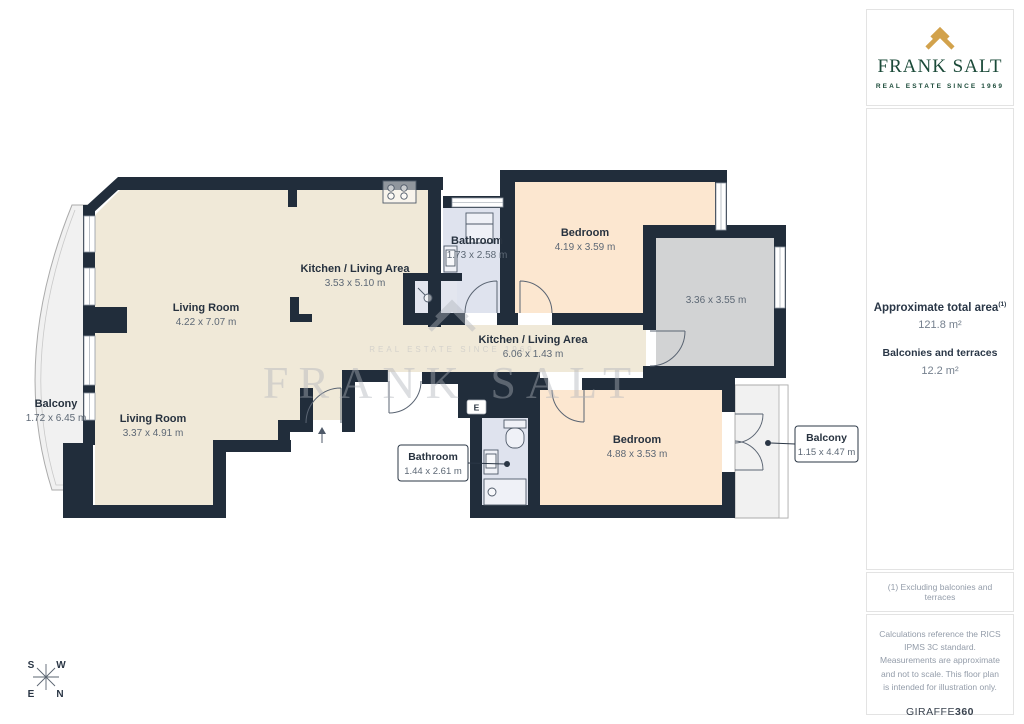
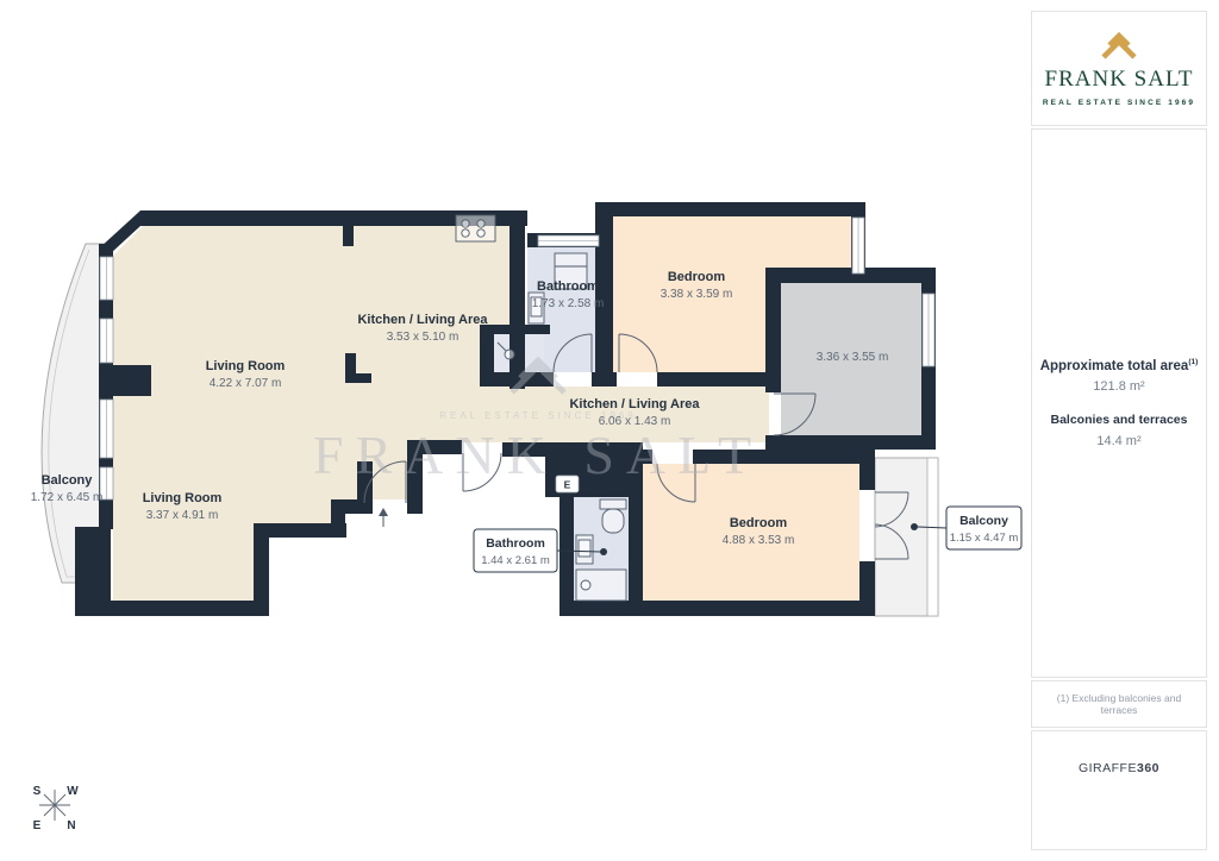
  REAL ESTATE SINCE 1969
  FRANK SALT
  E
  Living Room
  4.22 x 7.07 m
  Kitchen / Living Area
  3.53 x 5.10 m
  Bathroom
  1.73 x 2.58 m
  Bedroom
- 4.19 x 3.59 m
+ 3.38 x 3.59 m
  3.36 x 3.55 m
  Kitchen / Living Area
  6.06 x 1.43 m
  Living Room
  3.37 x 4.91 m
  Bedroom
  4.88 x 3.53 m
  Balcony
  1.72 x 6.45 m
  Bathroom
  1.44 x 2.61 m
  Balcony
  1.15 x 4.47 m
  S
  W
  E
  N
  FRANK SALT
  Approximate total area
  121.8 m²
  Balconies and terraces
- 12.2 m²
+ 14.4 m²
  (1) Excluding balconies and terraces
- Calculations reference the RICS IPMS 3C standard. Measurements are approximate and not to scale. This floor plan is intended for illustration only.
  GIRAFFE360
